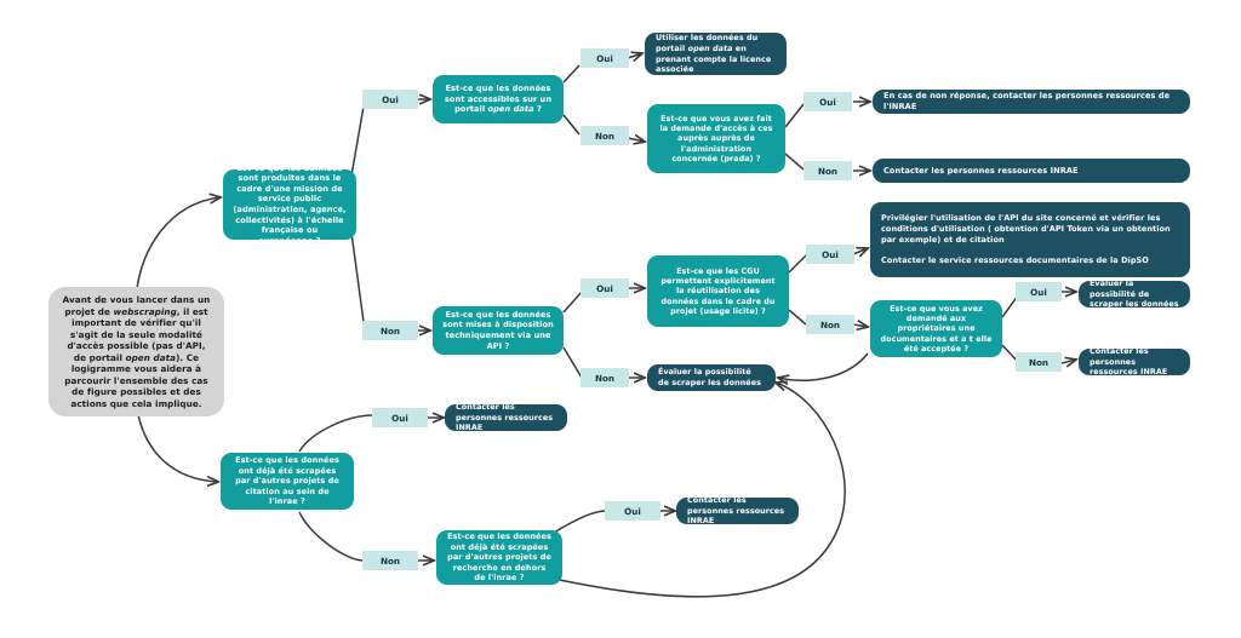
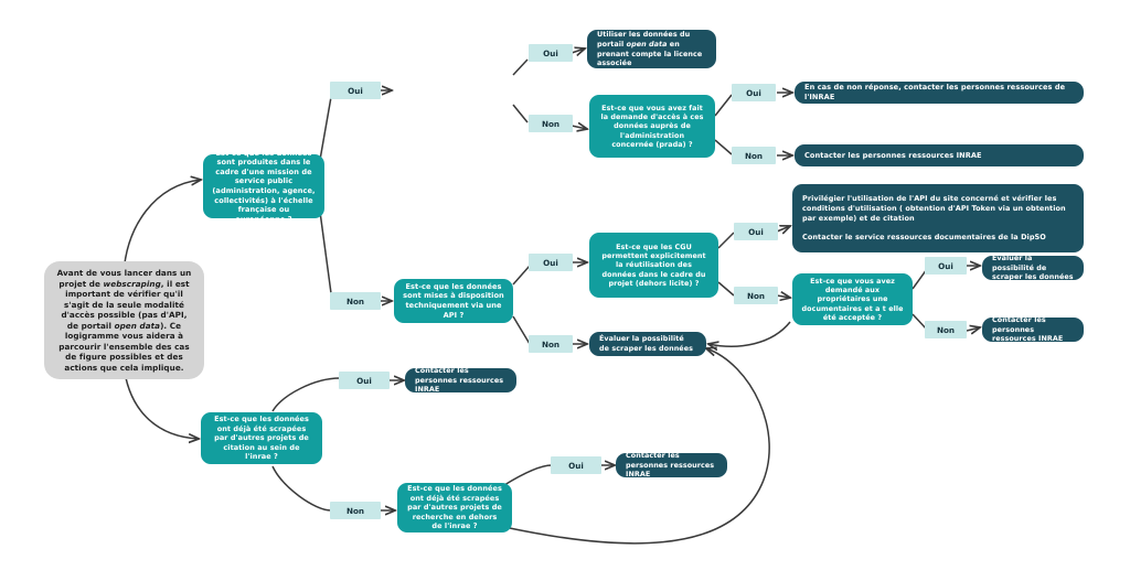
  Avant de vous lancer dans un projet de webscraping, il est important de vérifier qu'il s'agit de la seule modalité d'accès possible (pas d'API, de portail open data). Ce logigramme vous aidera à parcourir l'ensemble des cas de figure possibles et des actions que cela implique.
  Est-ce que les données sont produites dans le cadre d'une mission de service public (administration, agence, collectivités) à l'échelle française ou européenne ?
  Oui
  Non
- Est-ce que les données sont accessibles sur un portail open data ?
  Oui
  Non
  Utiliser les données du portail open data en prenant compte la licence associée
- Est-ce que vous avez fait la demande d'accès à ces auprès auprès de l'administration concernée (prada) ?
+ Est-ce que vous avez fait la demande d'accès à ces données auprès de l'administration concernée (prada) ?
  Oui
  Non
  En cas de non réponse, contacter les personnes ressources de l'INRAE
  Contacter les personnes ressources INRAE
  Oui
  Non
- Est-ce que les CGU permettent explicitement la réutilisation des données dans le cadre du projet (usage licite) ?
+ Est-ce que les CGU permettent explicitement la réutilisation des données dans le cadre du projet (dehors licite) ?
  Oui
  Non
  Privilégier l'utilisation de l'API du site concerné et vérifier les conditions d'utilisation ( obtention d'API Token via un obtention par exemple) et de citation
  Contacter le service ressources documentaires de la DipSO
  Est-ce que vous avez demandé aux propriétaires une documentaires et a t elle été acceptée ?
  Oui
  Non
  Évaluer la possibilité de scraper les données
  Contacter les personnes ressources INRAE
  Évaluer la possibilité de scraper les données
  Est-ce que les données ont déjà été scrapées par d'autres projets de citation au sein de l'inrae ?
  Oui
  Non
  Contacter les personnes ressources INRAE
  Est-ce que les données ont déjà été scrapées par d'autres projets de recherche en dehors de l'inrae ?
  Oui
  Contacter les personnes ressources INRAE
